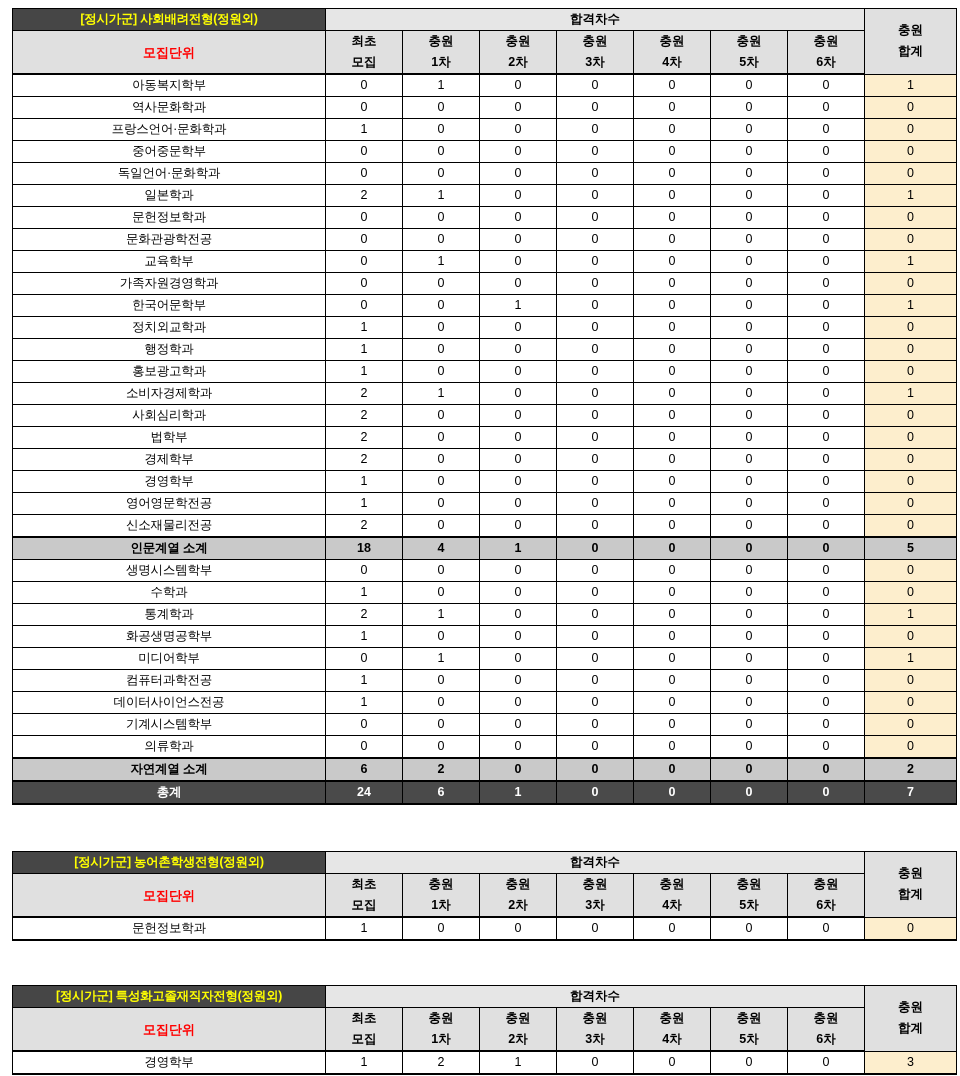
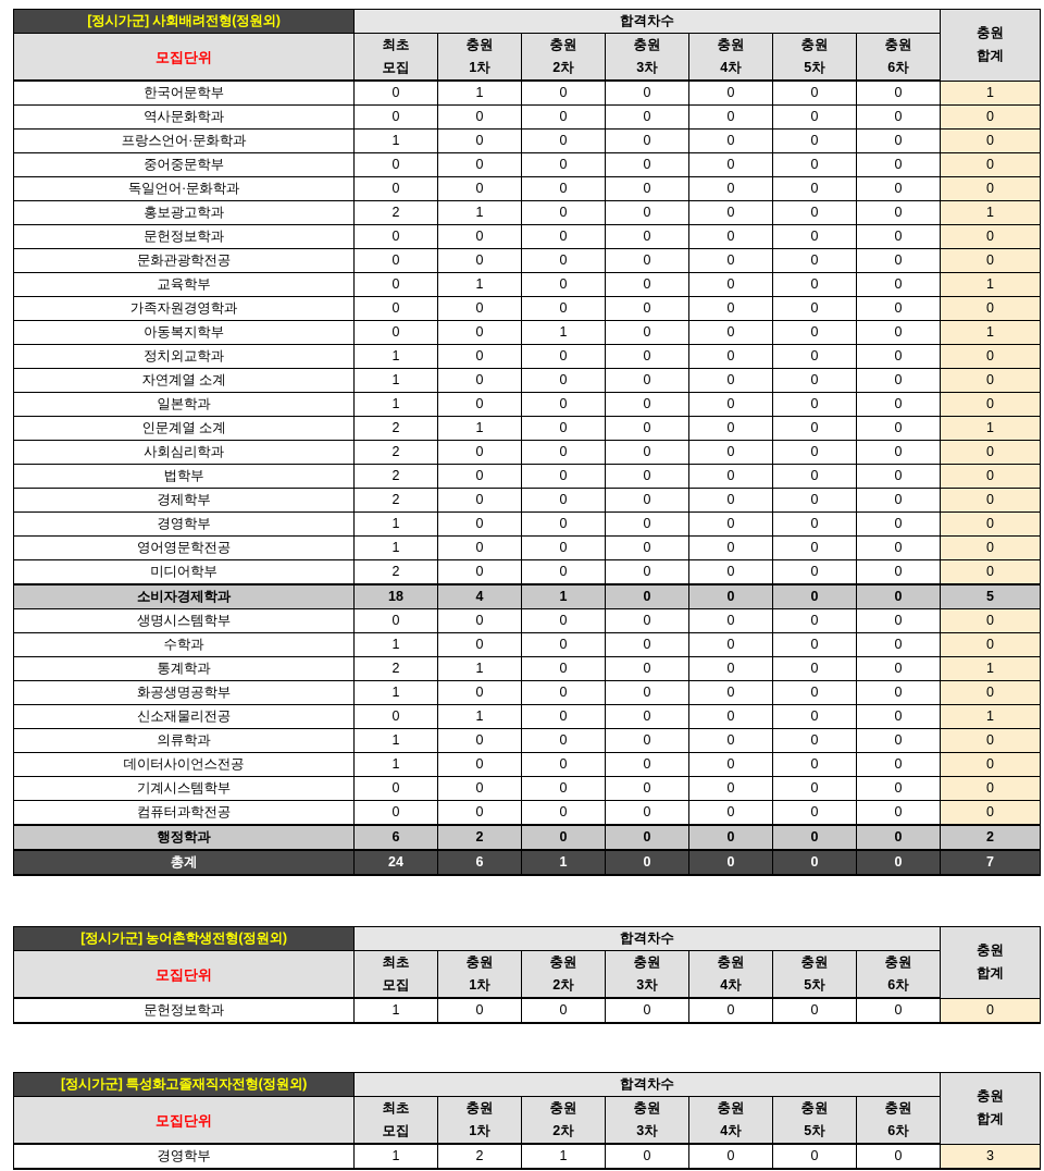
  [정시가군] 사회배려전형(정원외)	합격차수	충원 합계
  모집단위	최초 모집	충원 1차	충원 2차	충원 3차	충원 4차	충원 5차	충원 6차
- 아동복지학부	0	1	0	0	0	0	0	1
+ 한국어문학부	0	1	0	0	0	0	0	1
  역사문화학과	0	0	0	0	0	0	0	0
  프랑스언어·문화학과	1	0	0	0	0	0	0	0
  중어중문학부	0	0	0	0	0	0	0	0
  독일언어·문화학과	0	0	0	0	0	0	0	0
- 일본학과	2	1	0	0	0	0	0	1
+ 홍보광고학과	2	1	0	0	0	0	0	1
  문헌정보학과	0	0	0	0	0	0	0	0
  문화관광학전공	0	0	0	0	0	0	0	0
  교육학부	0	1	0	0	0	0	0	1
  가족자원경영학과	0	0	0	0	0	0	0	0
- 한국어문학부	0	0	1	0	0	0	0	1
+ 아동복지학부	0	0	1	0	0	0	0	1
  정치외교학과	1	0	0	0	0	0	0	0
- 행정학과	1	0	0	0	0	0	0	0
+ 자연계열 소계	1	0	0	0	0	0	0	0
- 홍보광고학과	1	0	0	0	0	0	0	0
+ 일본학과	1	0	0	0	0	0	0	0
- 소비자경제학과	2	1	0	0	0	0	0	1
+ 인문계열 소계	2	1	0	0	0	0	0	1
  사회심리학과	2	0	0	0	0	0	0	0
  법학부	2	0	0	0	0	0	0	0
  경제학부	2	0	0	0	0	0	0	0
  경영학부	1	0	0	0	0	0	0	0
  영어영문학전공	1	0	0	0	0	0	0	0
- 신소재물리전공	2	0	0	0	0	0	0	0
+ 미디어학부	2	0	0	0	0	0	0	0
- 인문계열 소계	18	4	1	0	0	0	0	5
+ 소비자경제학과	18	4	1	0	0	0	0	5
  생명시스템학부	0	0	0	0	0	0	0	0
  수학과	1	0	0	0	0	0	0	0
  통계학과	2	1	0	0	0	0	0	1
  화공생명공학부	1	0	0	0	0	0	0	0
- 미디어학부	0	1	0	0	0	0	0	1
+ 신소재물리전공	0	1	0	0	0	0	0	1
- 컴퓨터과학전공	1	0	0	0	0	0	0	0
+ 의류학과	1	0	0	0	0	0	0	0
  데이터사이언스전공	1	0	0	0	0	0	0	0
  기계시스템학부	0	0	0	0	0	0	0	0
- 의류학과	0	0	0	0	0	0	0	0
+ 컴퓨터과학전공	0	0	0	0	0	0	0	0
- 자연계열 소계	6	2	0	0	0	0	0	2
+ 행정학과	6	2	0	0	0	0	0	2
  총계	24	6	1	0	0	0	0	7
  [정시가군] 농어촌학생전형(정원외)	합격차수	충원 합계
  모집단위	최초 모집	충원 1차	충원 2차	충원 3차	충원 4차	충원 5차	충원 6차
  문헌정보학과	1	0	0	0	0	0	0	0
  [정시가군] 특성화고졸재직자전형(정원외)	합격차수	충원 합계
  모집단위	최초 모집	충원 1차	충원 2차	충원 3차	충원 4차	충원 5차	충원 6차
  경영학부	1	2	1	0	0	0	0	3
